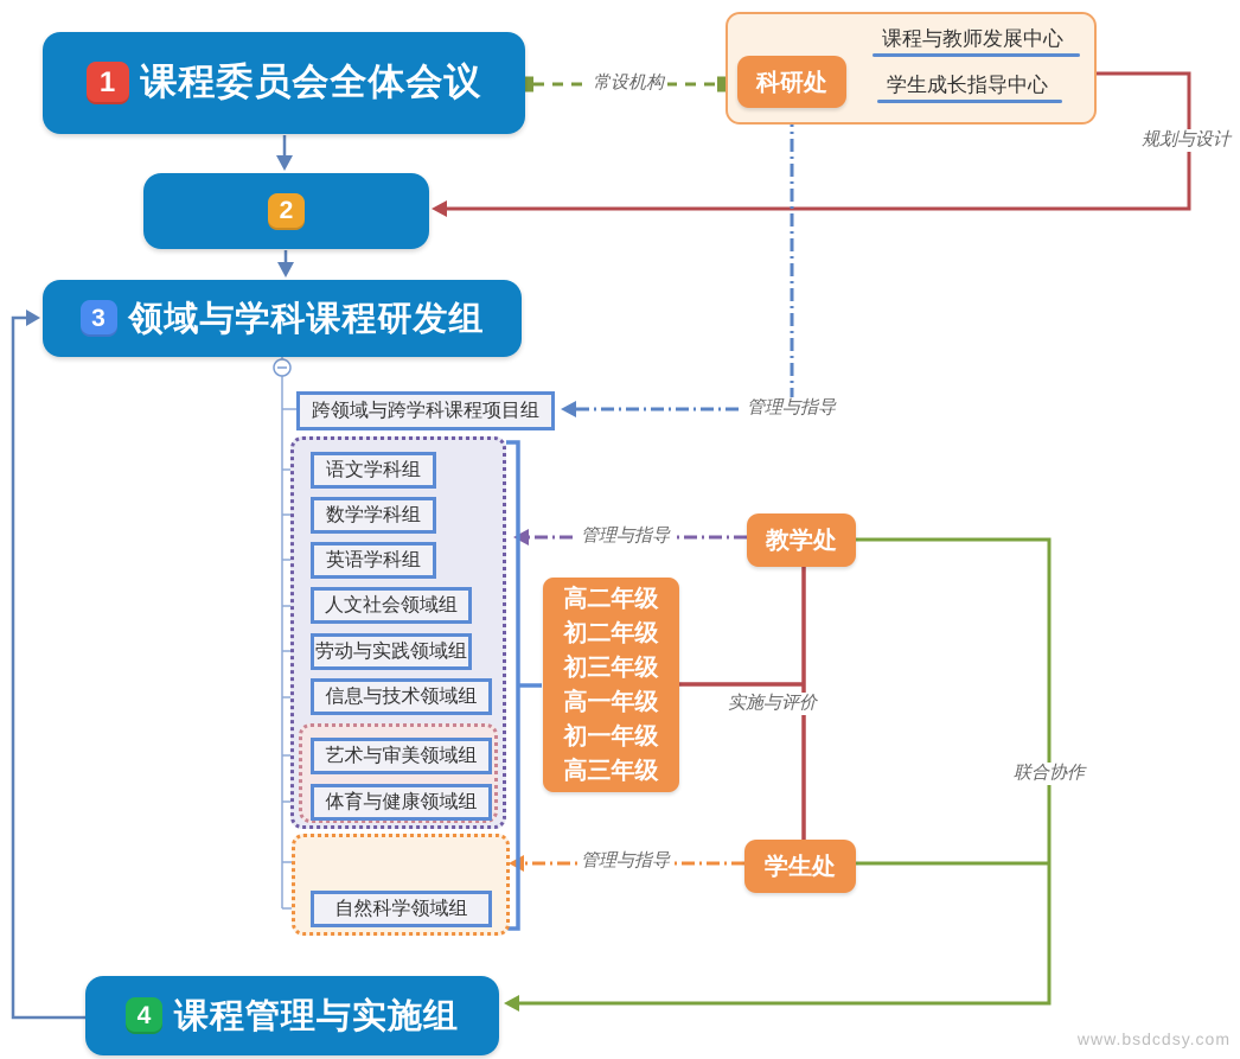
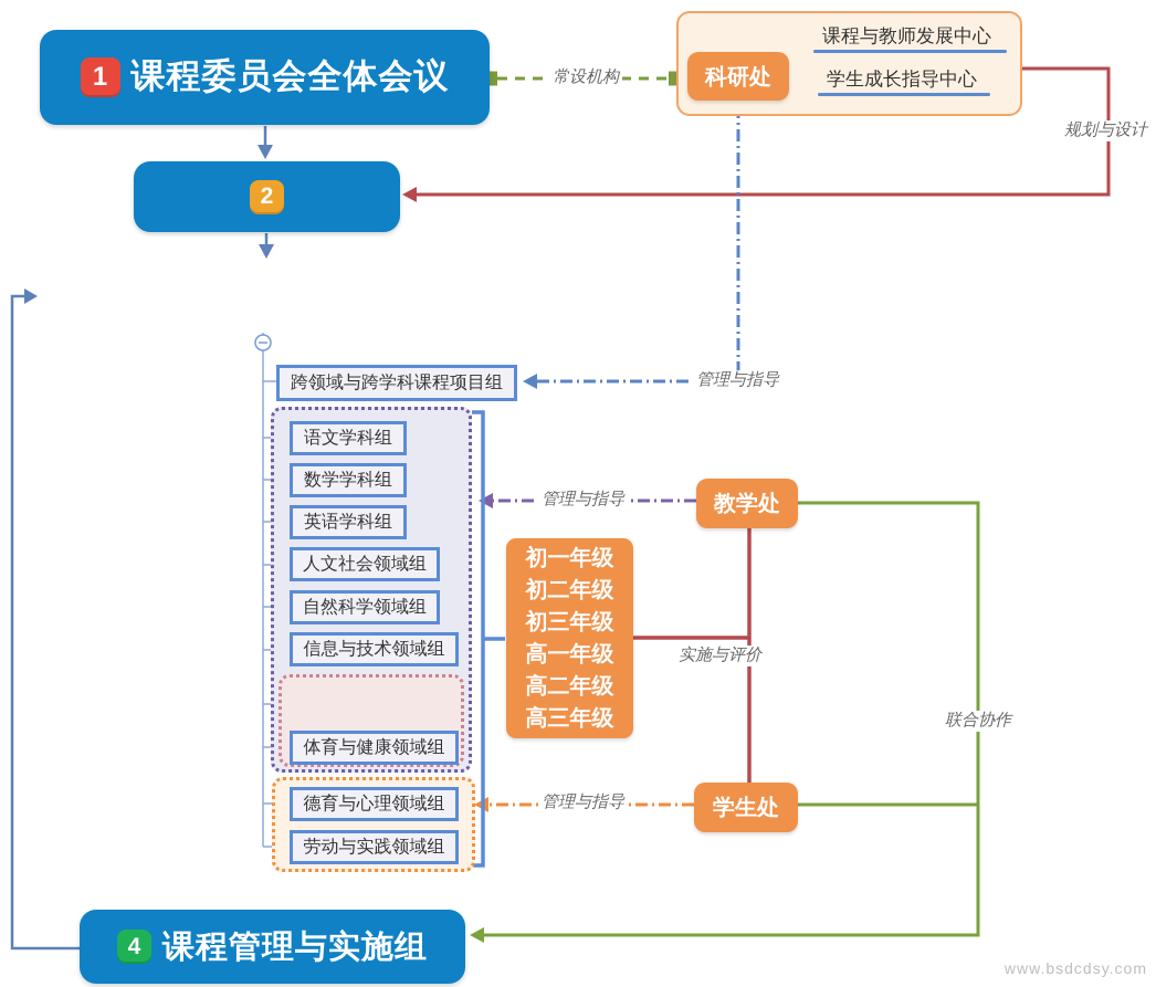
  1
  课程委员会全体会议
  2
- 3
- 领域与学科课程研发组
  4
  课程管理与实施组
  科研处
  课程与教师发展中心
  学生成长指导中心
  教学处
  学生处
  跨领域与跨学科课程项目组
  语文学科组
  数学学科组
  英语学科组
  人文社会领域组
- 劳动与实践领域组
+ 自然科学领域组
  信息与技术领域组
- 艺术与审美领域组
  体育与健康领域组
+ 德育与心理领域组
- 自然科学领域组
+ 劳动与实践领域组
- 高二年级
+ 初一年级
  初二年级
  初三年级
  高一年级
- 初一年级
+ 高二年级
  高三年级
  常设机构
  规划与设计
  管理与指导
  管理与指导
  管理与指导
  实施与评价
  联合协作
  www.bsdcdsy.com
